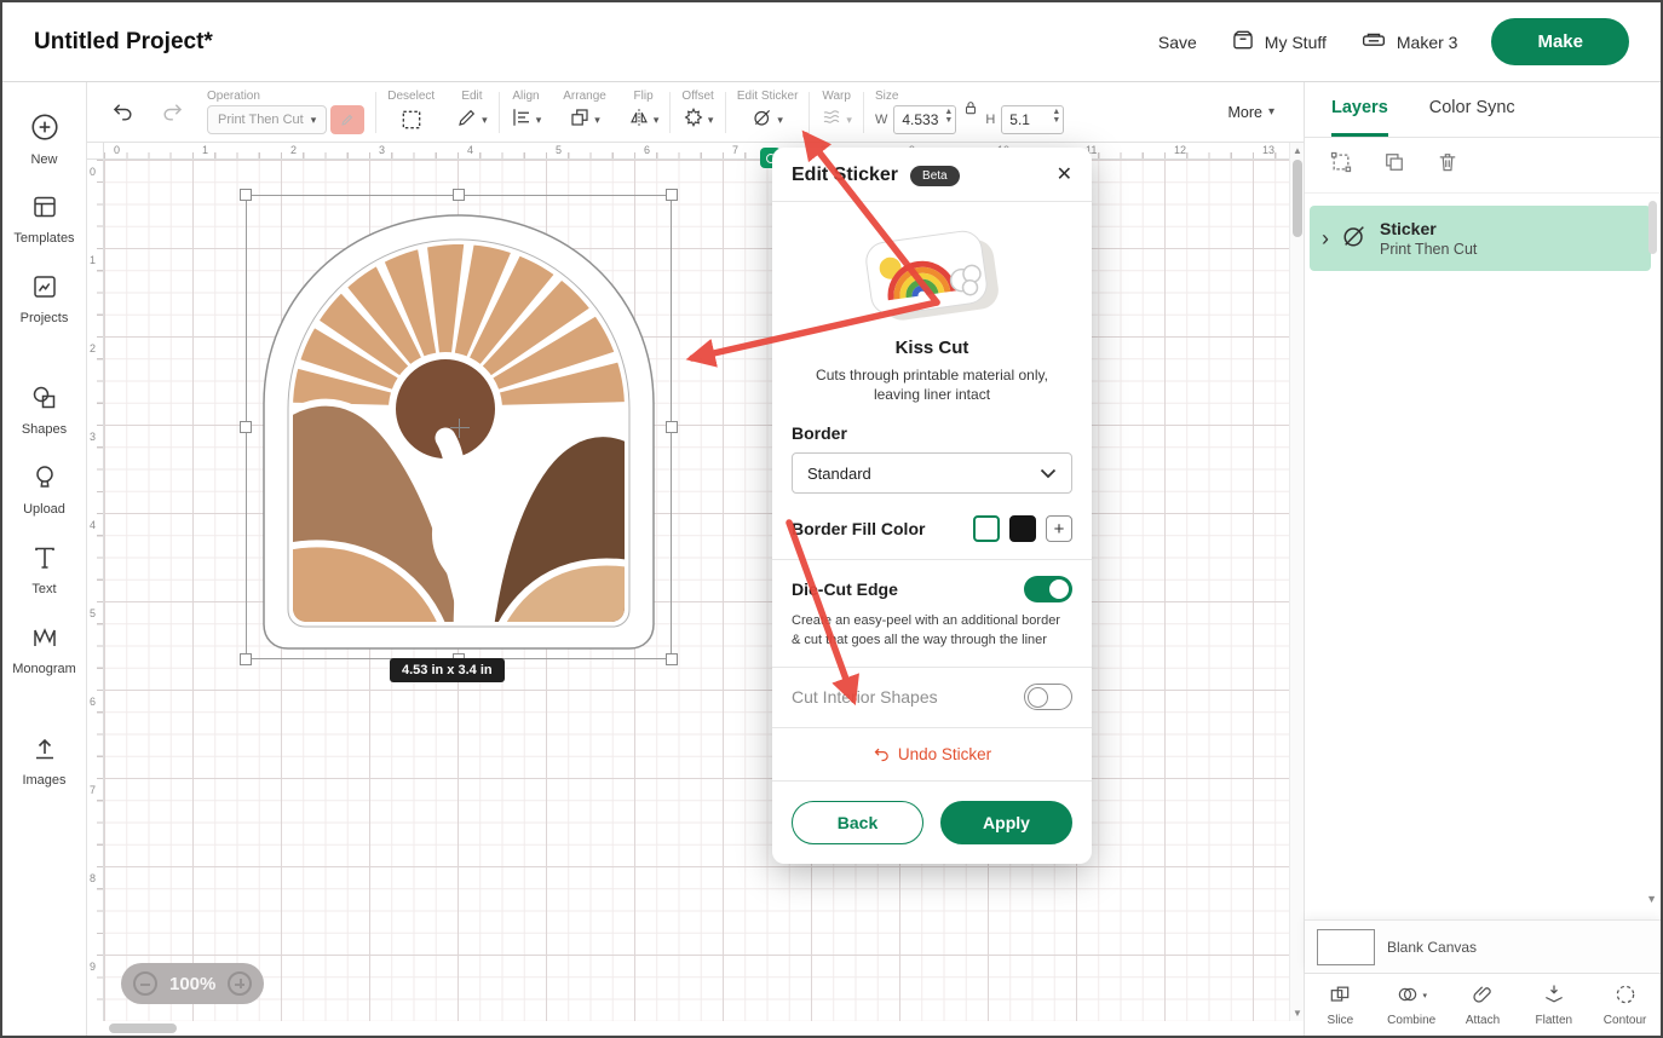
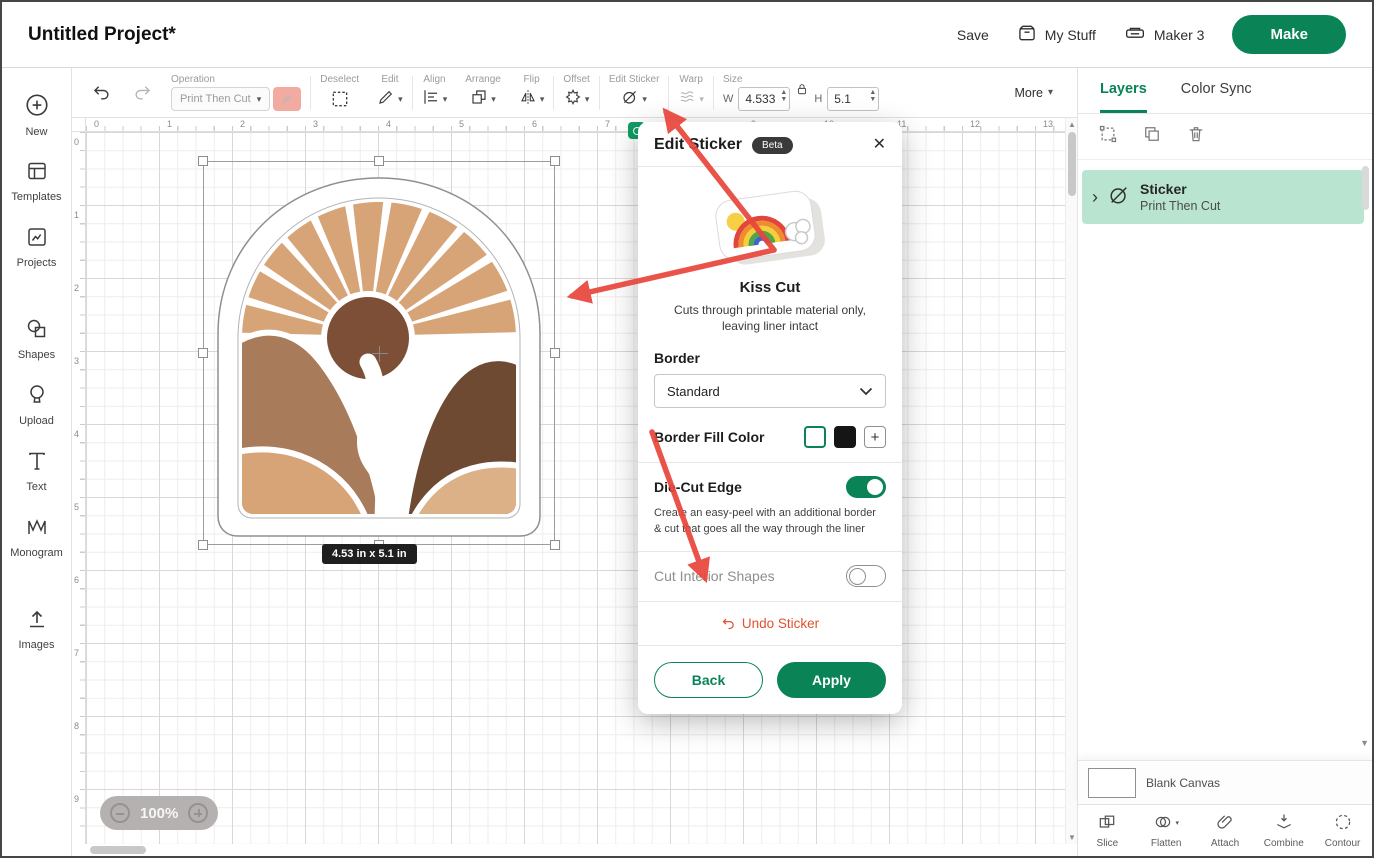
  Untitled Project*
  Save
  My Stuff
  Maker 3
  Make
  New
  Templates
  Projects
  Shapes
  Upload
  Text
  Monogram
  Images
  Operation
  Print Then Cut
  ▾
  Deselect
  Edit
  ▾
  Align
  ▾
  Arrange
  ▾
  Flip
  ▾
  Offset
  ▾
  Edit Sticker
  ▾
  Warp
  ▾
  Size
  W
  4.533
  H
  5.1
  More
  ▾
  0
  1
  2
  3
  4
  5
  6
  7
  11
  12
  13
  0
  1
  2
  3
  4
  5
  6
  7
  8
  9
- 4.53 in x 3.4 in
+ 4.53 in x 5.1 in
  100%
  ▲
  ▼
  Editticker
  Beta
  ✕
  Kiss Cut
  Cuts through printable material only, leaving liner intact
  Border
  Standard
  Border Fill Color
  +
  Di-Cut Edge
  Crea an easy-peel with an additional border & cut tat goes all the way through the liner
  Cut Inteior Shapes
  Undo Sticker
  Back
  Apply
  Layers
  Color Sync
  ›
  Sticker
  Print Then Cut
  ▼
  Blank Canvas
  Slice
- Combine
+ Flatten
  Attach
- Flatten
+ Combine
  Contour
